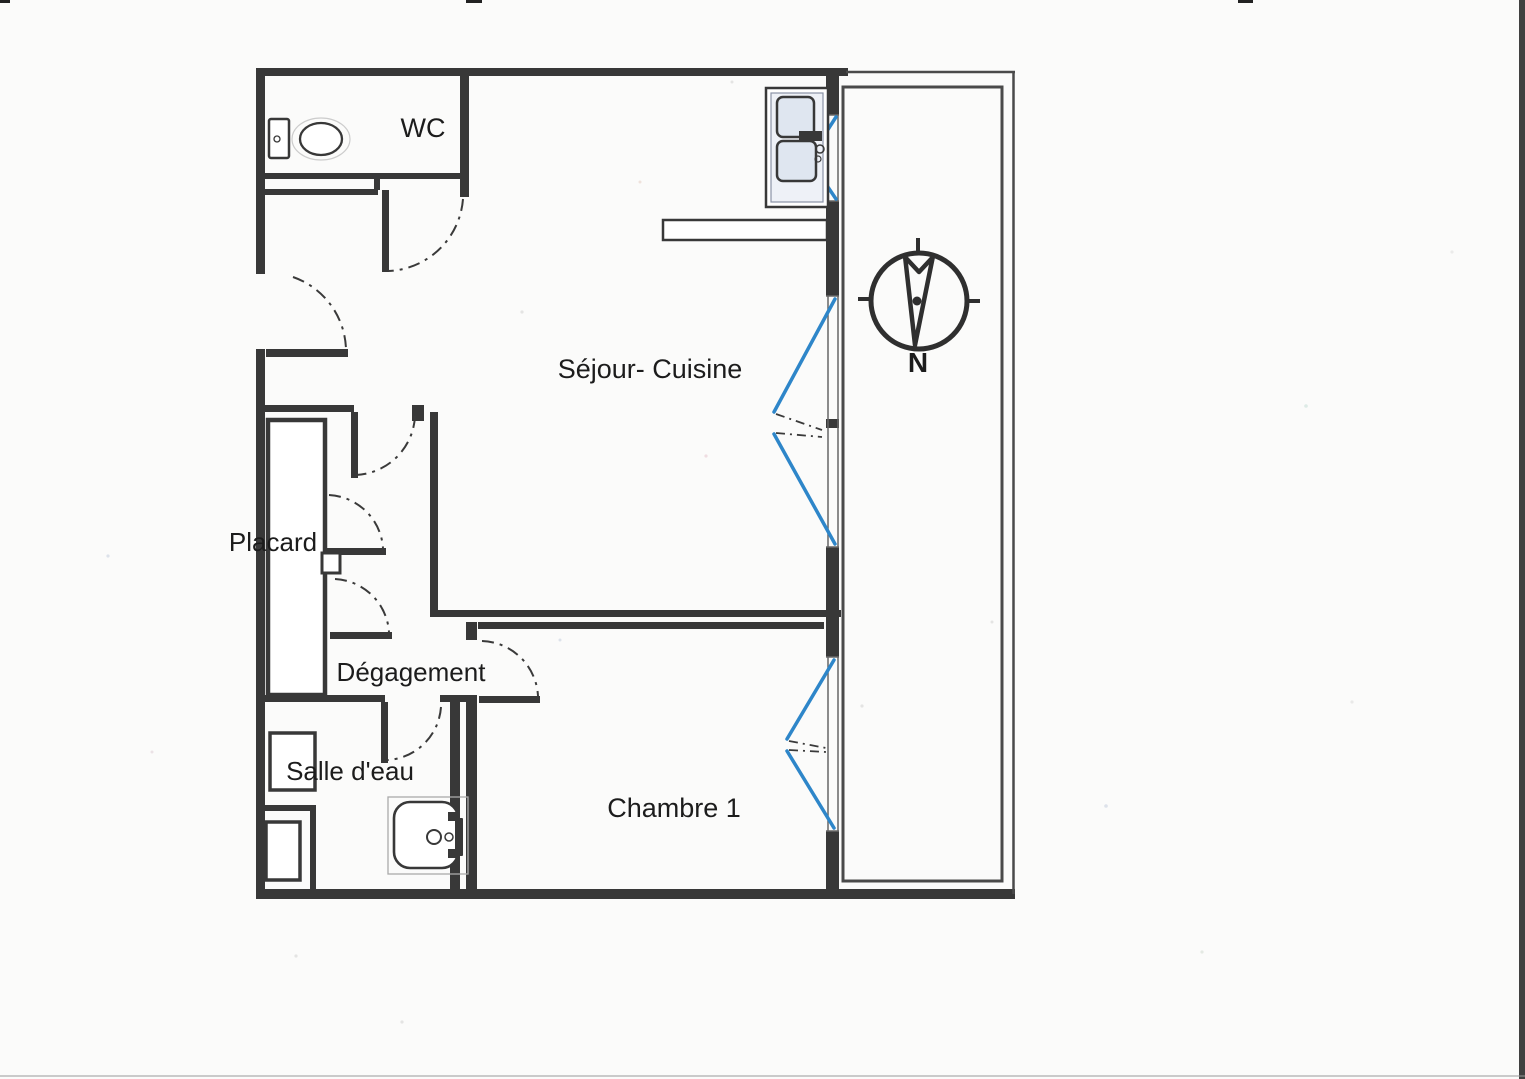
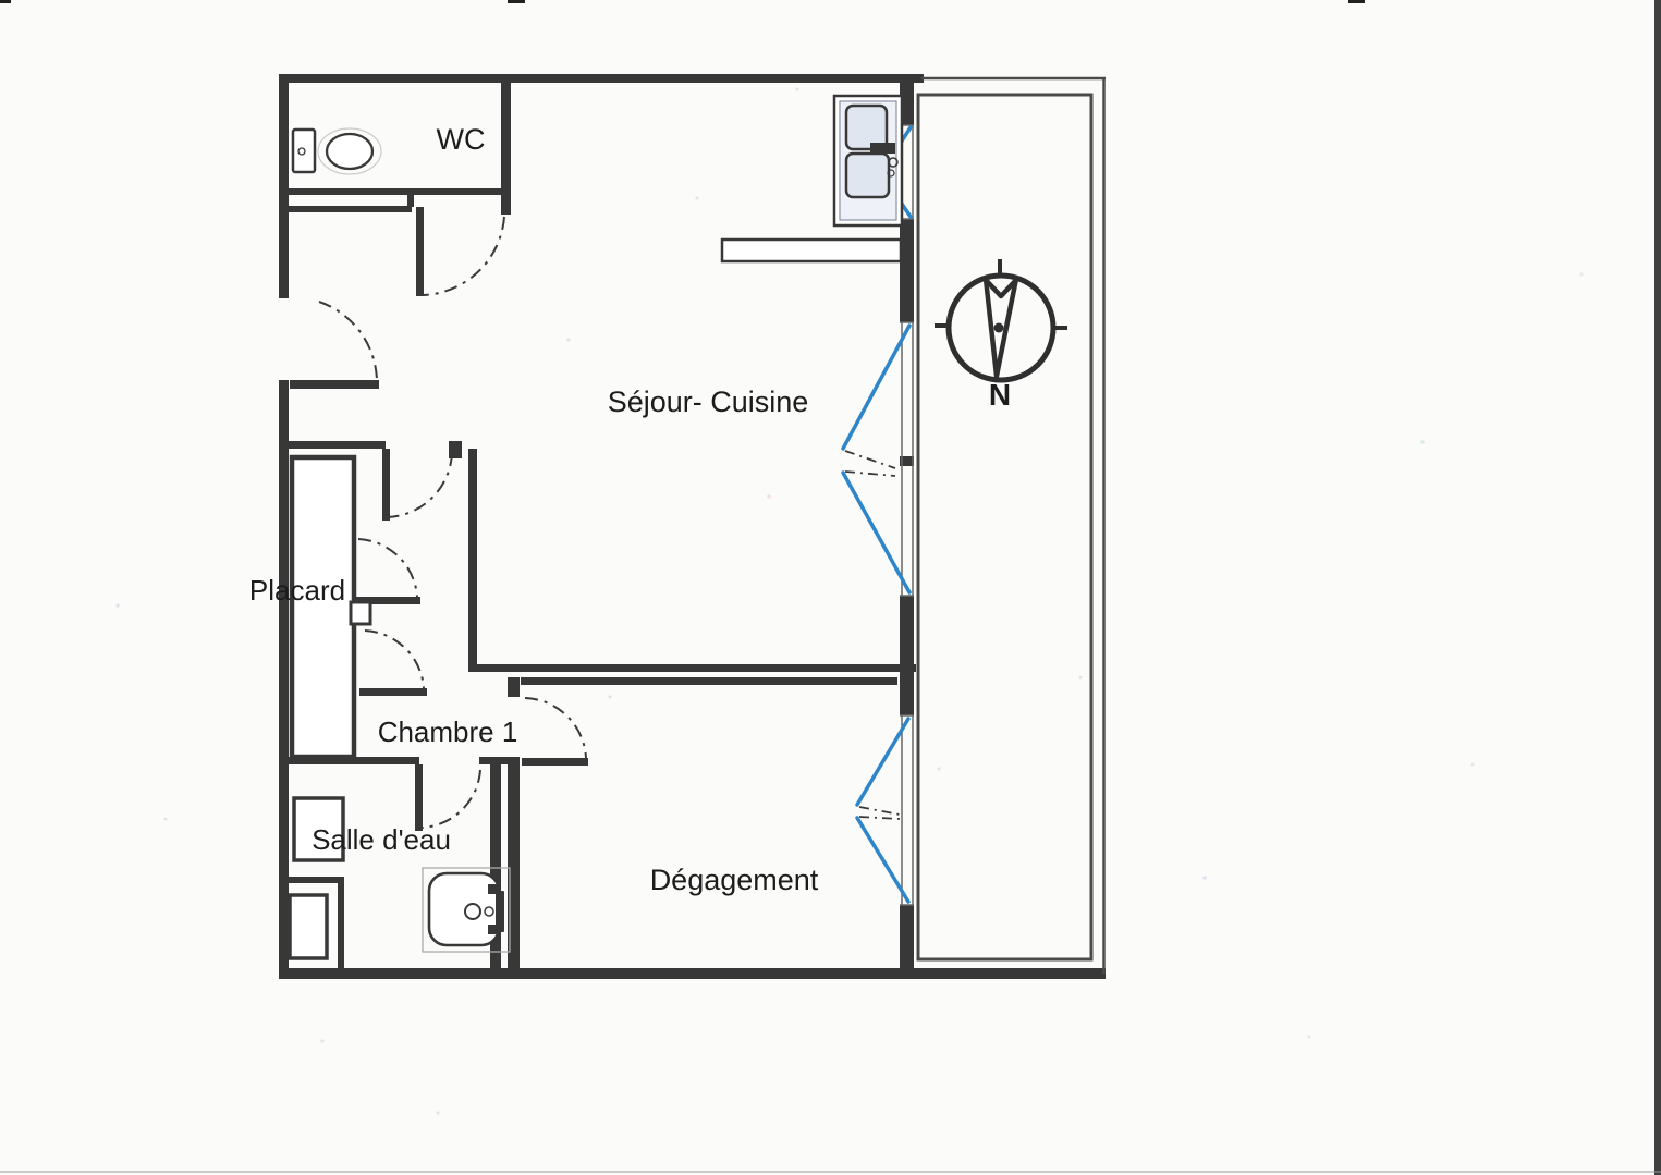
  N
  WC
  Séjour- Cuisine
  Placard
- Dégagement
+ Chambre 1
  Salle d'eau
- Chambre 1
+ Dégagement
